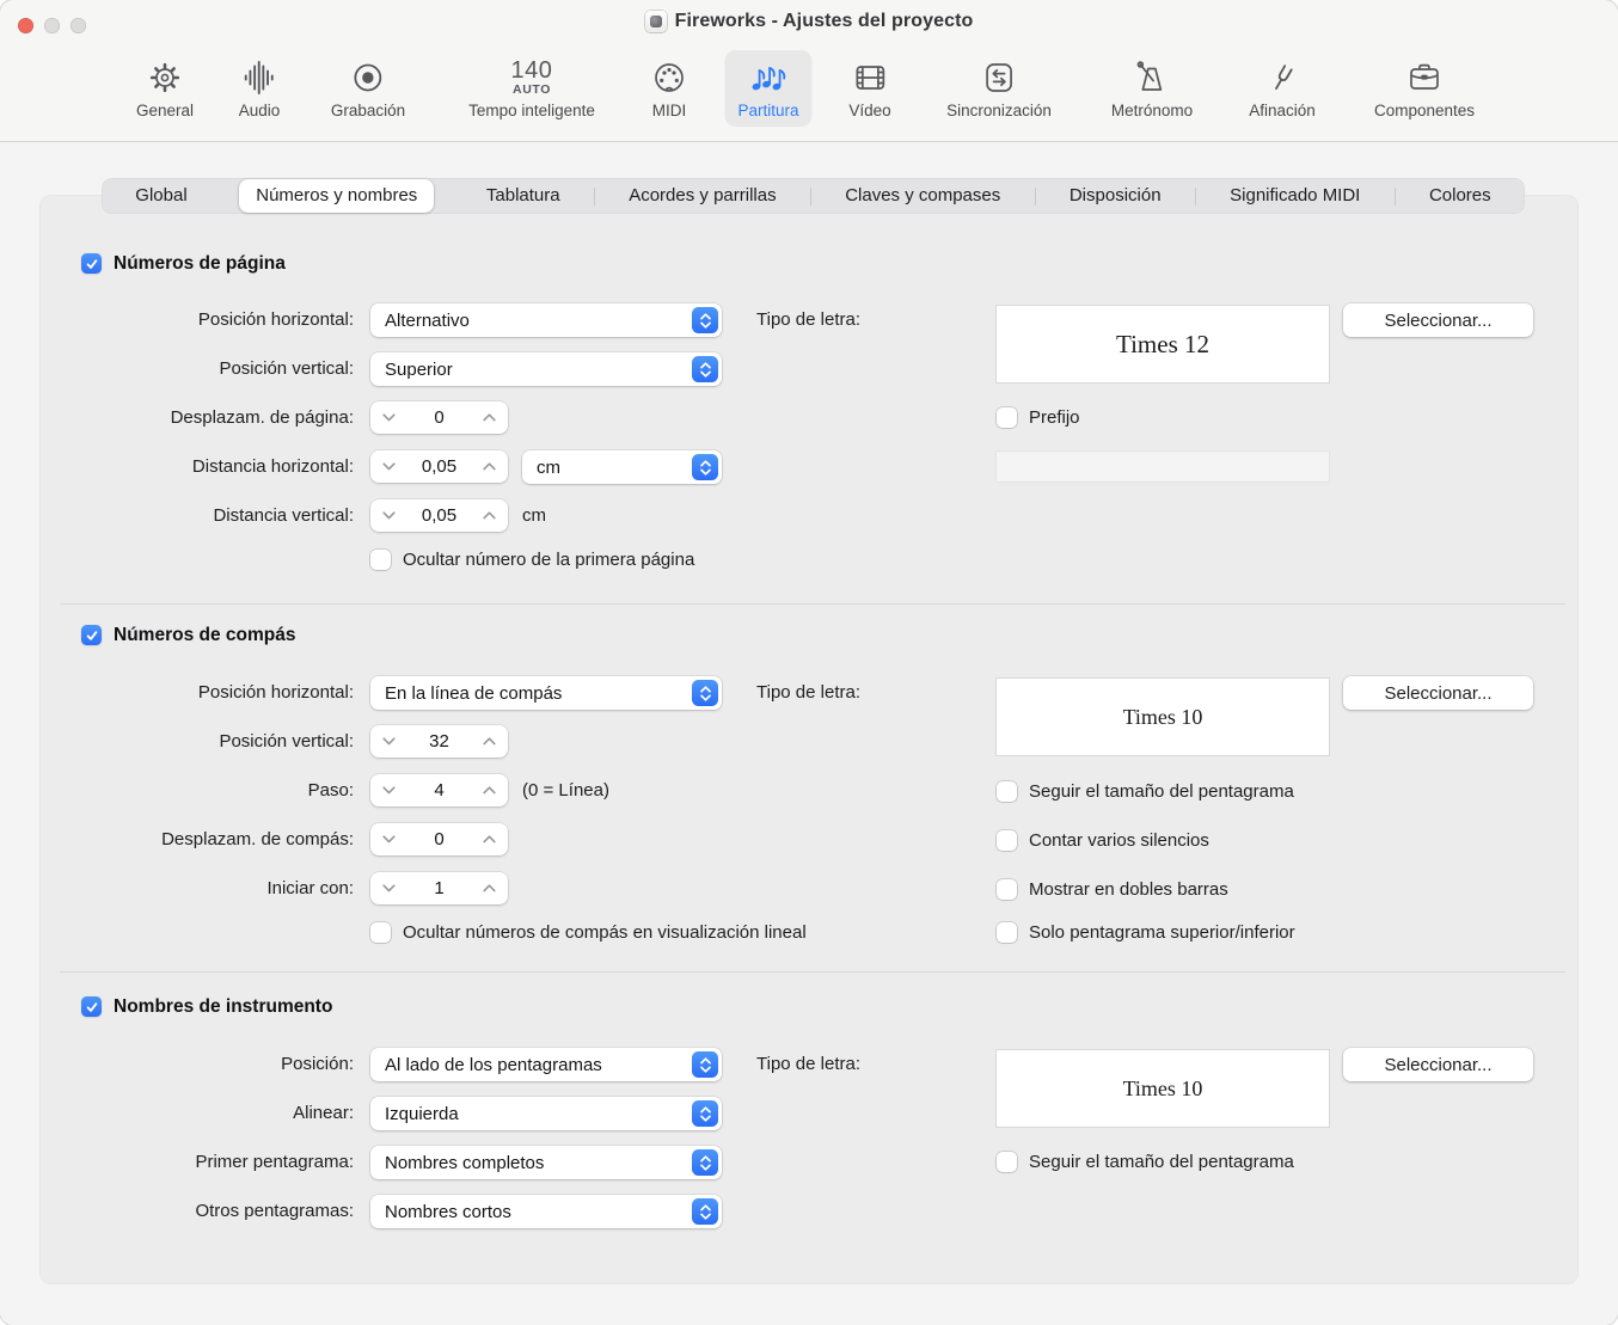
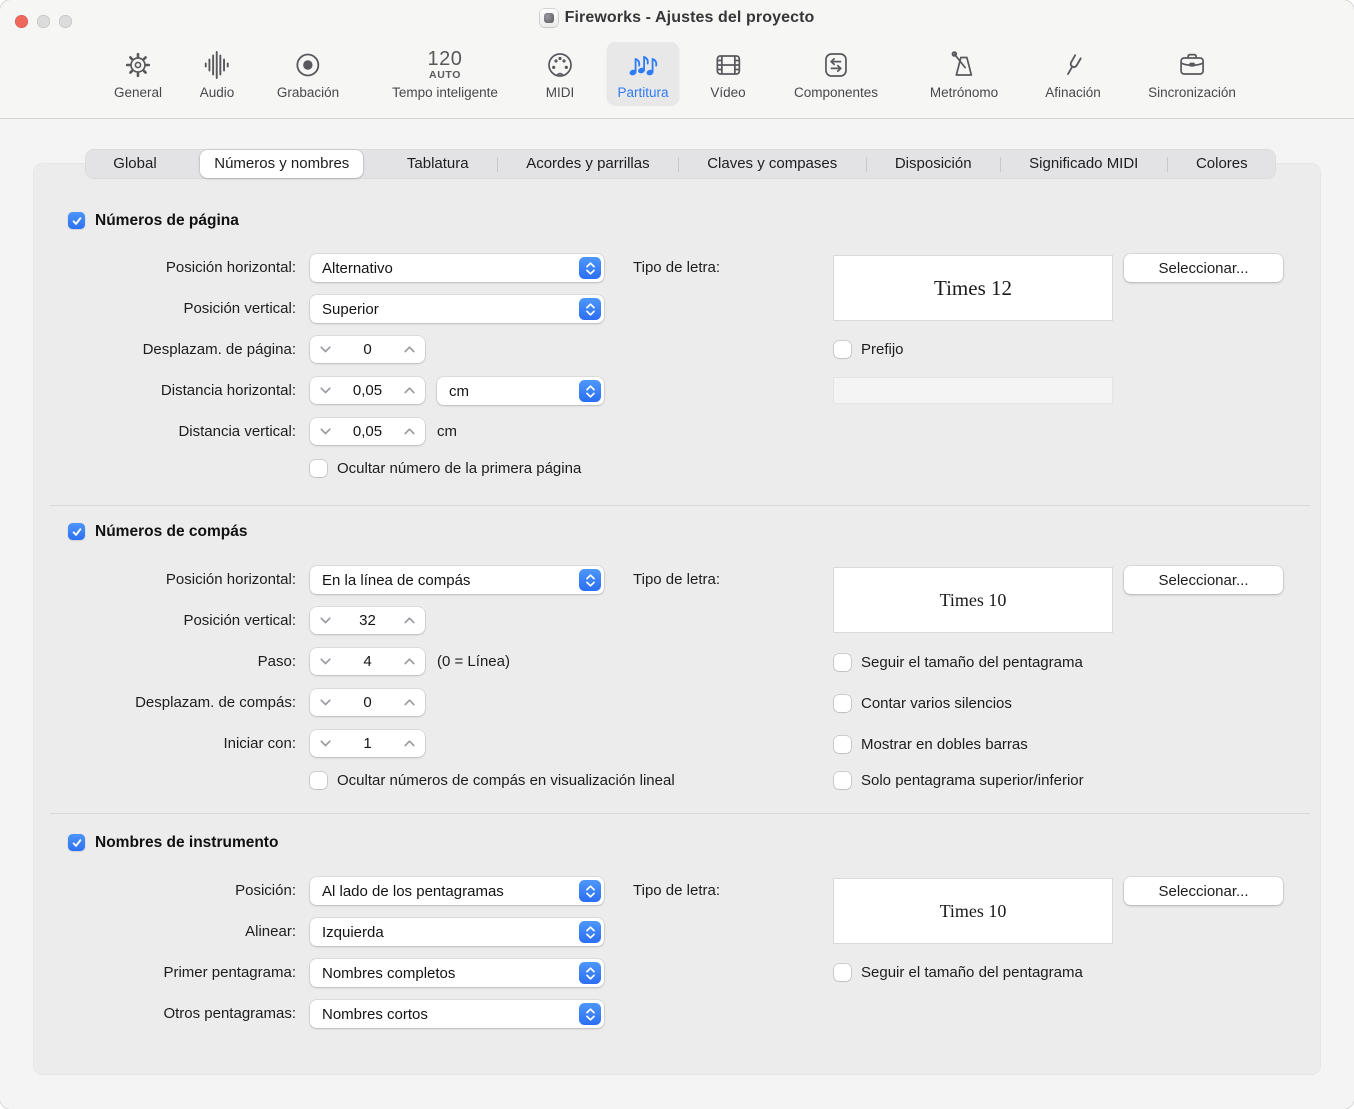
  Fireworks - Ajustes del proyecto
  General
  Audio
  Grabación
- 140
+ 120
  AUTO
  Tempo inteligente
  MIDI
  Partitura
  Vídeo
- Sincronización
+ Componentes
  Metrónomo
  Afinación
- Componentes
+ Sincronización
  Global
  Números y nombres
  Tablatura
  Acordes y parrillas
  Claves y compases
  Disposición
  Significado MIDI
  Colores
  Números de página
  Posición horizontal:
  Alternativo
  Tipo de letra:
  Times 12
  Seleccionar...
  Posición vertical:
  Superior
  Desplazam. de página:
  0
  Prefijo
  Distancia horizontal:
  0,05
  cm
  Distancia vertical:
  0,05
  cm
  Ocultar número de la primera página
  Números de compás
  Posición horizontal:
  En la línea de compás
  Tipo de letra:
  Times 10
  Seleccionar...
  Posición vertical:
  32
  Paso:
  4
  (0 = Línea)
  Seguir el tamaño del pentagrama
  Desplazam. de compás:
  0
  Contar varios silencios
  Iniciar con:
  1
  Mostrar en dobles barras
  Ocultar números de compás en visualización lineal
  Solo pentagrama superior/inferior
  Nombres de instrumento
  Posición:
  Al lado de los pentagramas
  Tipo de letra:
  Times 10
  Seleccionar...
  Alinear:
  Izquierda
  Seguir el tamaño del pentagrama
  Primer pentagrama:
  Nombres completos
  Otros pentagramas:
  Nombres cortos
